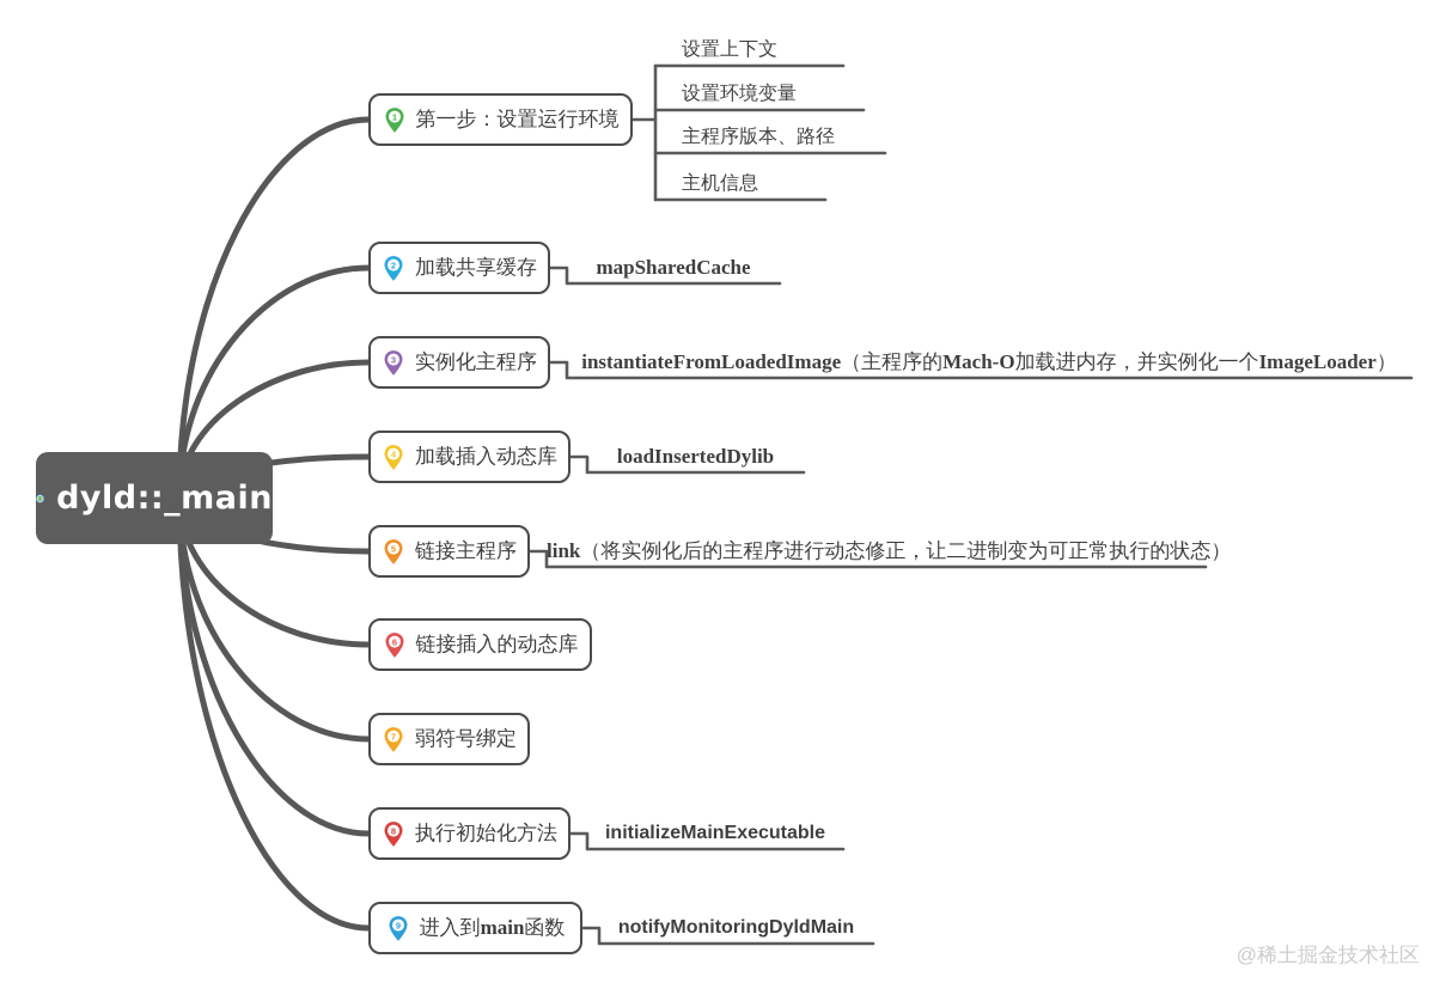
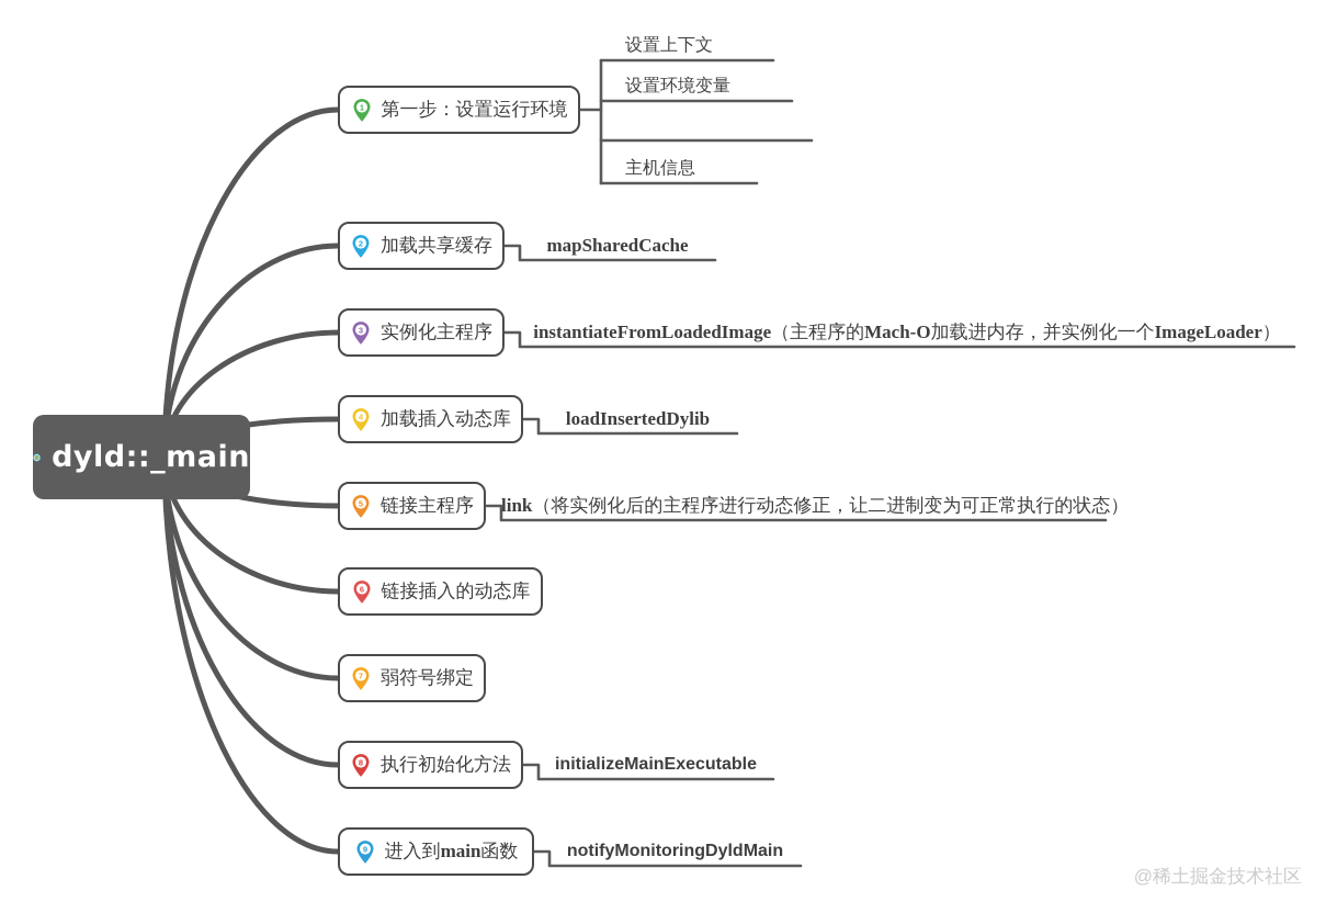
  dyld::_main
  1
  第一步：设置运行环境
  设置上下文
  设置环境变量
- 主程序版本、路径
  主机信息
  2
  加载共享缓存
  mapSharedCache
  3
  实例化主程序
  instantiateFromLoadedImage（主程序的Mach-O加载进内存，并实例化一个ImageLoader）
  4
  加载插入动态库
  loadInsertedDylib
  5
  链接主程序
  link（将实例化后的主程序进行动态修正，让二进制变为可正常执行的状态）
  6
  链接插入的动态库
  7
  弱符号绑定
  8
  执行初始化方法
  initializeMainExecutable
  9
  进入到main函数
  notifyMonitoringDyldMain
  @稀土掘金技术社区
